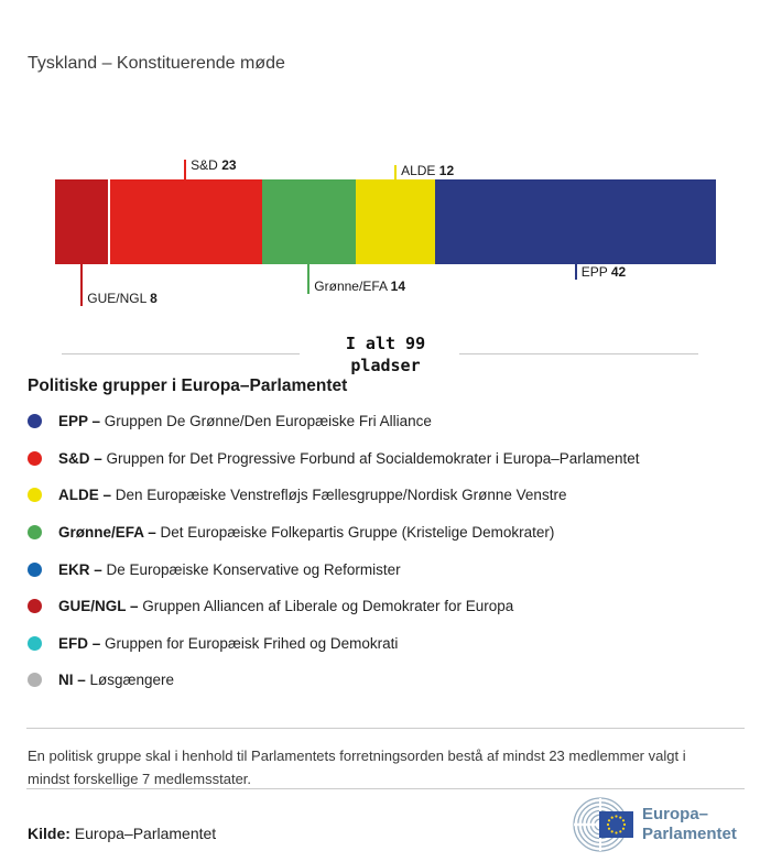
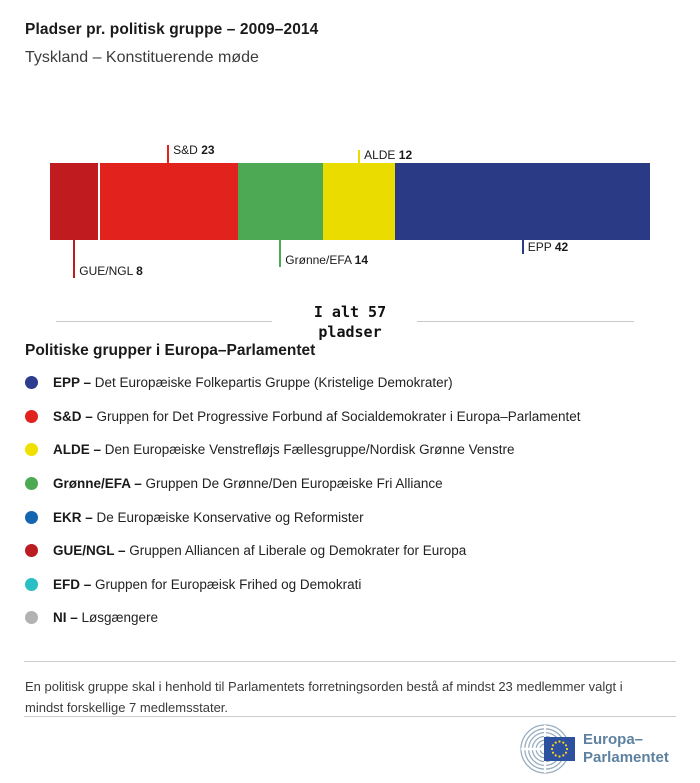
+ Pladser pr. politisk gruppe – 2009–2014
  Tyskland – Konstituerende møde
  GUE/NGL 8
  S&D 23
  Grønne/EFA 14
  ALDE 12
  EPP 42
- I alt 99
+ I alt 57
  pladser
  Politiske grupper i Europa–Parlamentet
- EPP – Gruppen De Grønne/Den Europæiske Fri Alliance
+ EPP – Det Europæiske Folkepartis Gruppe (Kristelige Demokrater)
  S&D – Gruppen for Det Progressive Forbund af Socialdemokrater i Europa–Parlamentet
  ALDE – Den Europæiske Venstrefløjs Fællesgruppe/Nordisk Grønne Venstre
- Grønne/EFA – Det Europæiske Folkepartis Gruppe (Kristelige Demokrater)
+ Grønne/EFA – Gruppen De Grønne/Den Europæiske Fri Alliance
  EKR – De Europæiske Konservative og Reformister
  GUE/NGL – Gruppen Alliancen af Liberale og Demokrater for Europa
  EFD – Gruppen for Europæisk Frihed og Demokrati
  NI – Løsgængere
  En politisk gruppe skal i henhold til Parlamentets forretningsorden bestå af mindst 23 medlemmer valgt i mindst forskellige 7 medlemsstater.
- Kilde: Europa–Parlamentet
  Europa–
  Parlamentet
